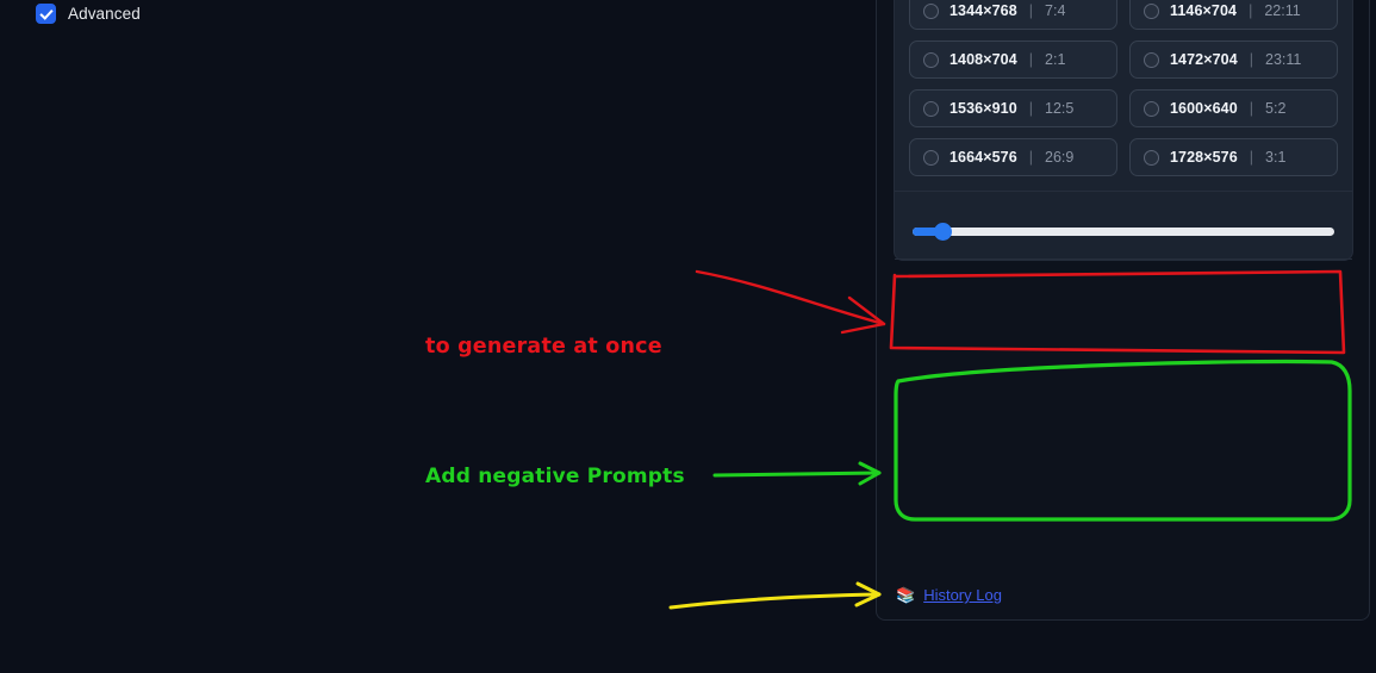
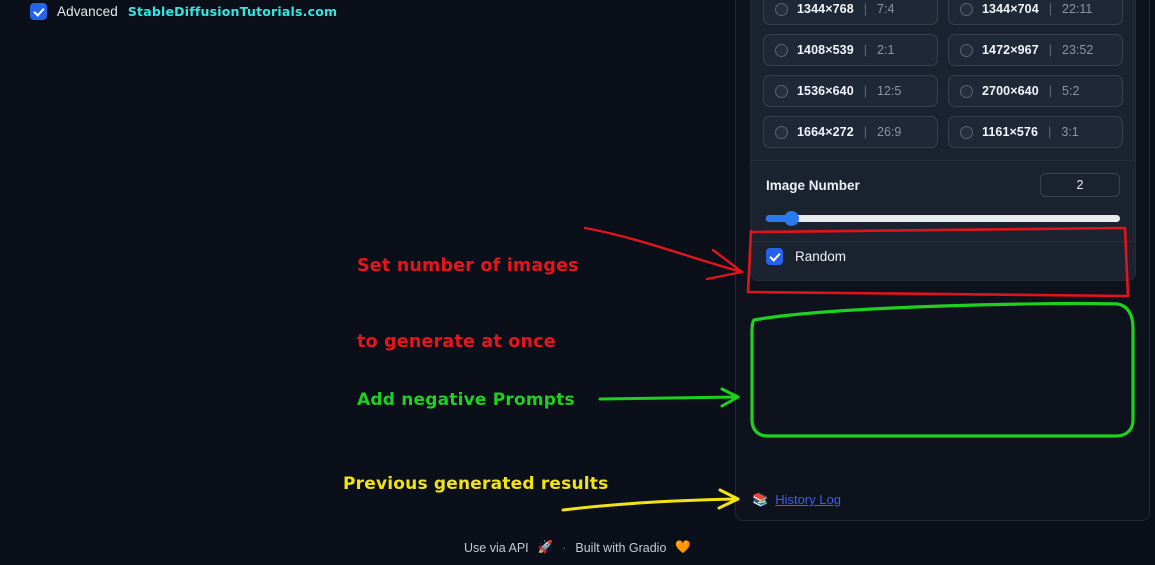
  Advanced
+ StableDiffusionTutorials.com
  1344×768
  |
  7:4
- 1146×704
+ 1344×704
  |
  22:11
- 1408×704
+ 1408×539
  |
  2:1
- 1472×704
+ 1472×967
  |
- 23:11
+ 23:52
- 1536×910
+ 1536×640
  |
  12:5
- 1600×640
+ 2700×640
  |
  5:2
- 1664×576
+ 1664×272
  |
  26:9
- 1728×576
+ 1161×576
  |
  3:1
+ Image Number
+ 2
+ Random
  📚
  History Log
+ Use via API
+ 🚀
+ ·
+ Built with Gradio
+ 🧡
+ Set number of images
  to generate at once
  Add negative Prompts
+ Previous generated results
